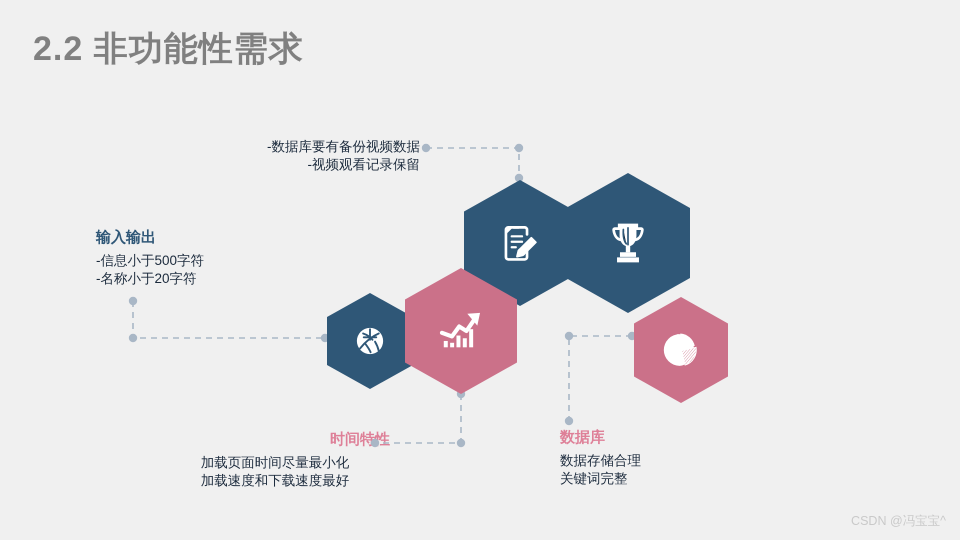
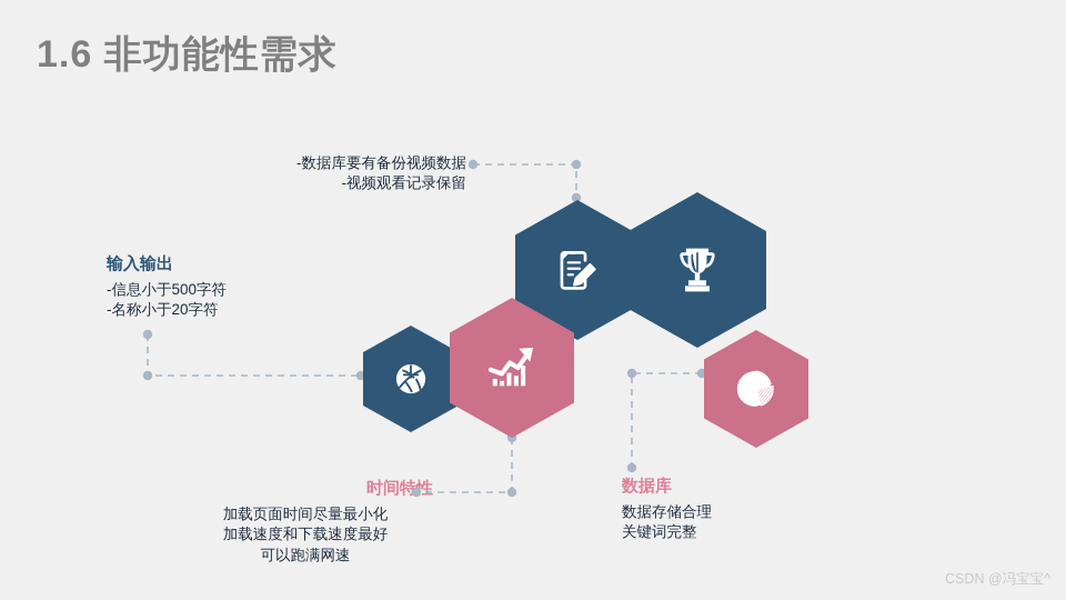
- 2.2 非功能性需求
+ 1.6 非功能性需求
  -数据库要有备份视频数据
  -视频观看记录保留
  输入输出
  -信息小于500字符
  -名称小于20字符
  时间特性
  加载页面时间尽量最小化
  加载速度和下载速度最好
+ 可以跑满网速
  数据库
  数据存储合理
  关键词完整
  CSDN @冯宝宝^
